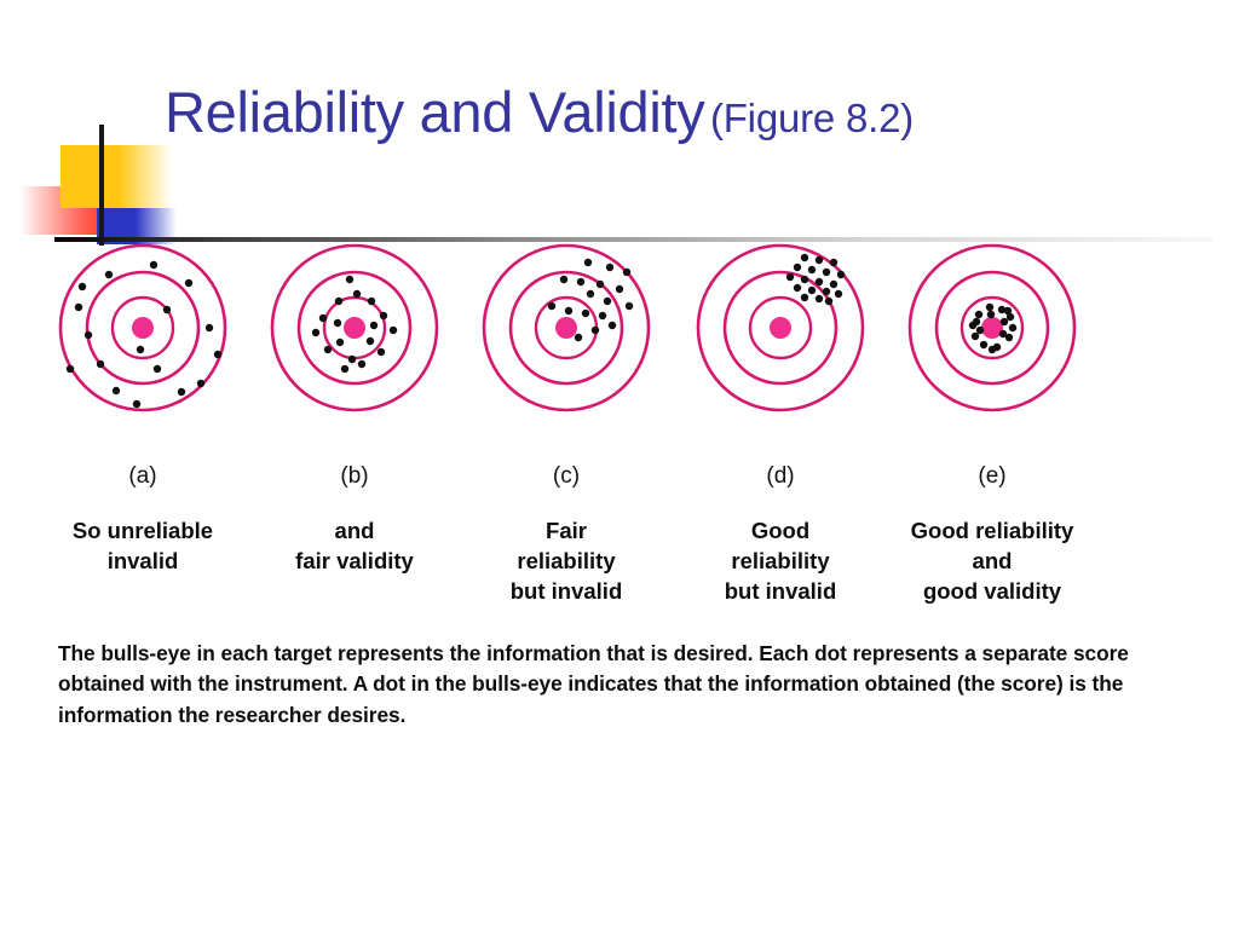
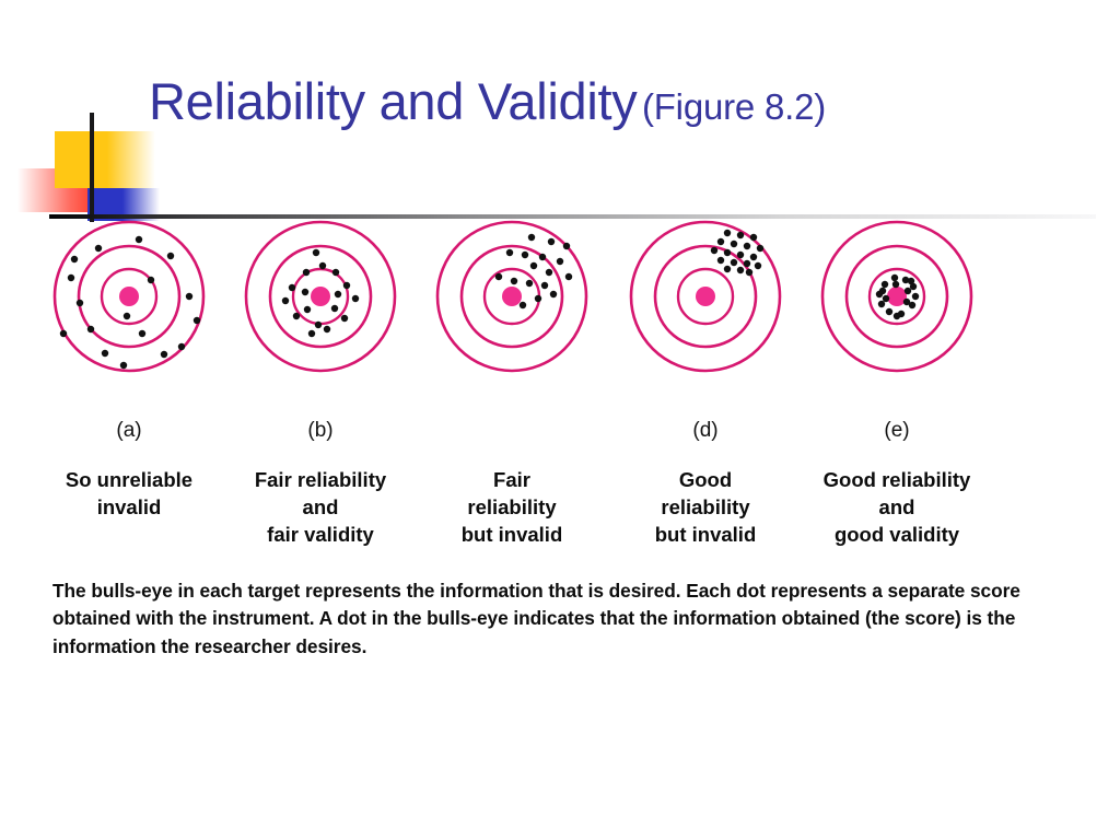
  Reliability and Validity (Figure 8.2)
  (a)
  (b)
- (c)
  (d)
  (e)
  So unreliable
  invalid
+ Fair reliability
  and
  fair validity
  Fair
  reliability
  but invalid
  Good
  reliability
  but invalid
  Good reliability
  and
  good validity
  The bulls-eye in each target represents the information that is desired. Each dot represents a separate score obtained with the instrument. A dot in the bulls-eye indicates that the information obtained (the score) is the information the researcher desires.
